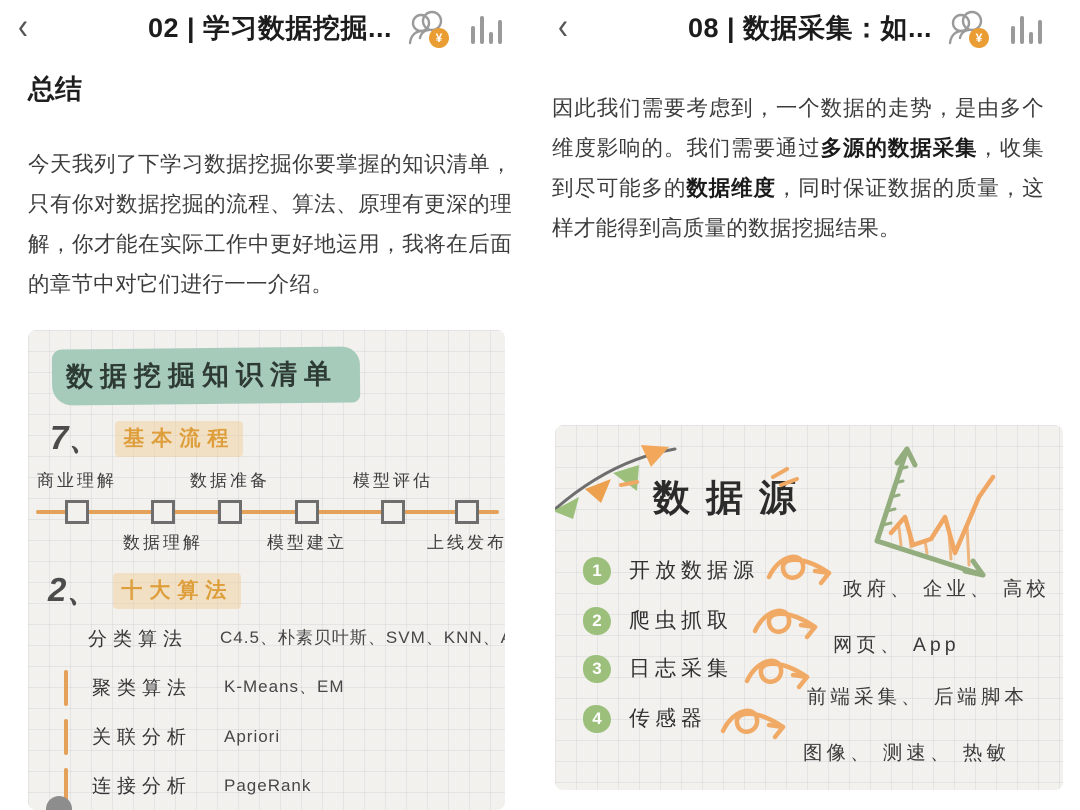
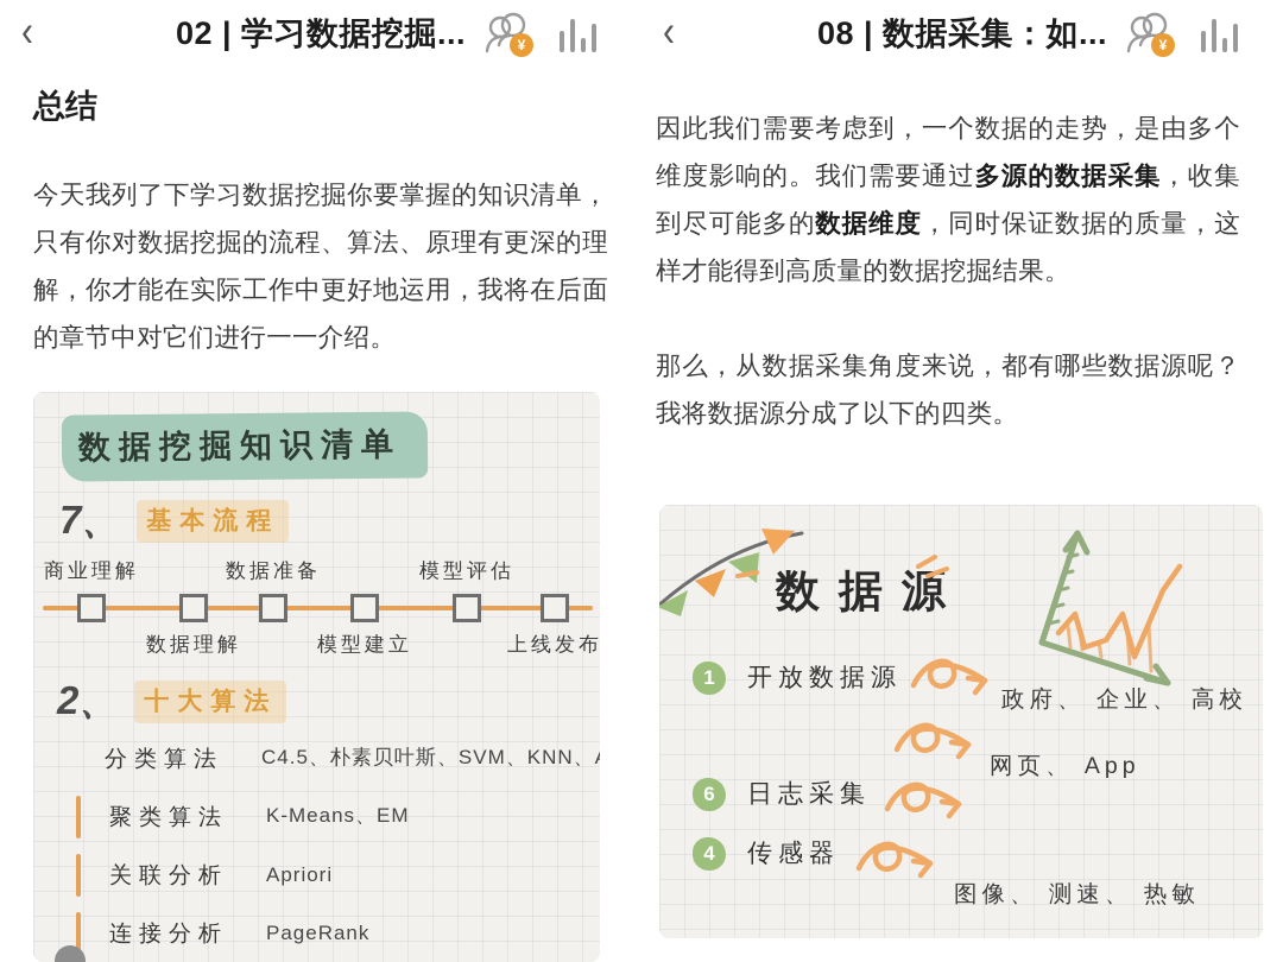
  ‹
  02 | 学习数据挖掘...
  ¥
  总结
  今天我列了下学习数据挖掘你要掌握的知识清单，只有你对数据挖掘的流程、算法、原理有更深的理解，你才能在实际工作中更好地运用，我将在后面的章节中对它们进行一一介绍。
  数据挖掘知识清单
  7、
  基本流程
  商业理解
  数据理解
  数据准备
  模型建立
  模型评估
  上线发布
  2、
  十大算法
  分类算法
  聚类算法
  K-Means、EM
  关联分析
  Apriori
  连接分析
  PageRank
  ‹
  08 | 数据采集：如...
  ¥
  因此我们需要考虑到，一个数据的走势，是由多个维度影响的。我们需要通过多源的数据采集，收集到尽可能多的数据维度，同时保证数据的质量，这样才能得到高质量的数据挖掘结果。
+ 那么，从数据采集角度来说，都有哪些数据源呢？我将数据源分成了以下的四类。
  数据源
  1
  开放数据源
- 2
- 爬虫抓取
- 3
+ 6
  日志采集
  4
  传感器
  政府、 企业、 高校
  网页、 App
- 前端采集、 后端脚本
  图像、 测速、 热敏
